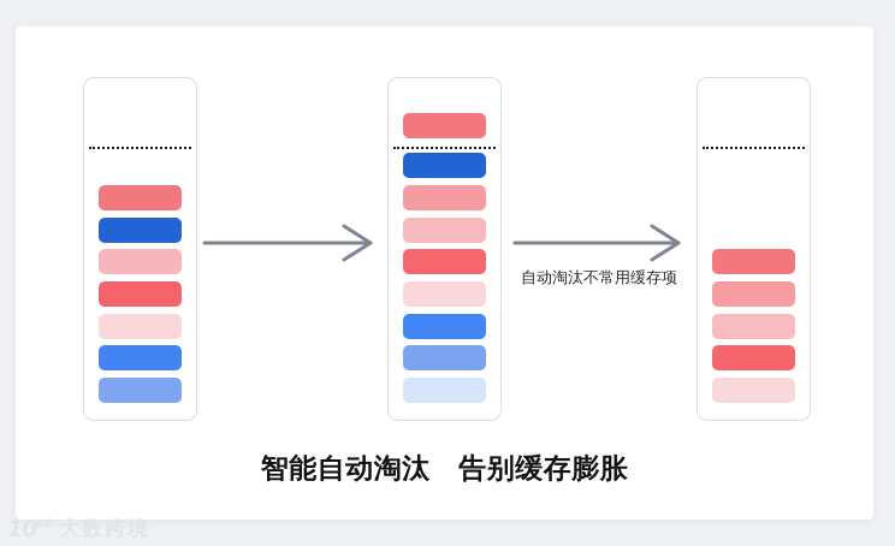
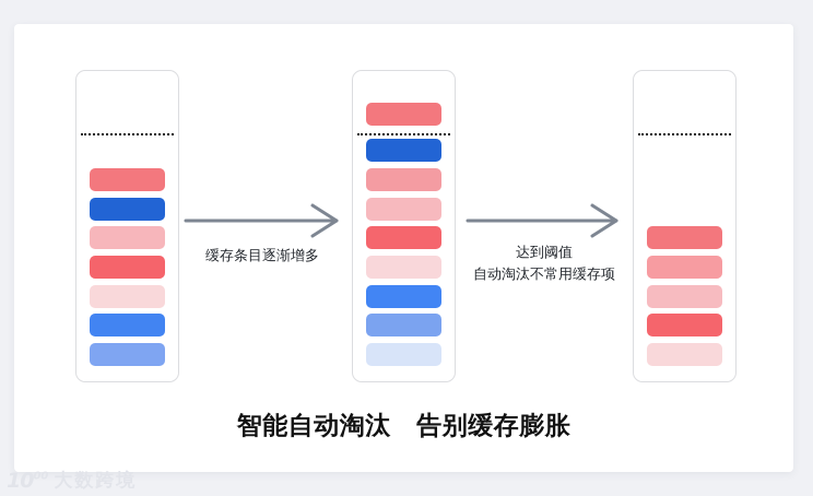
+ 缓存条目逐渐增多
+ 达到阈值
  自动淘汰不常用缓存项
  智能自动淘汰 告别缓存膨胀
  1000
  大数跨境
